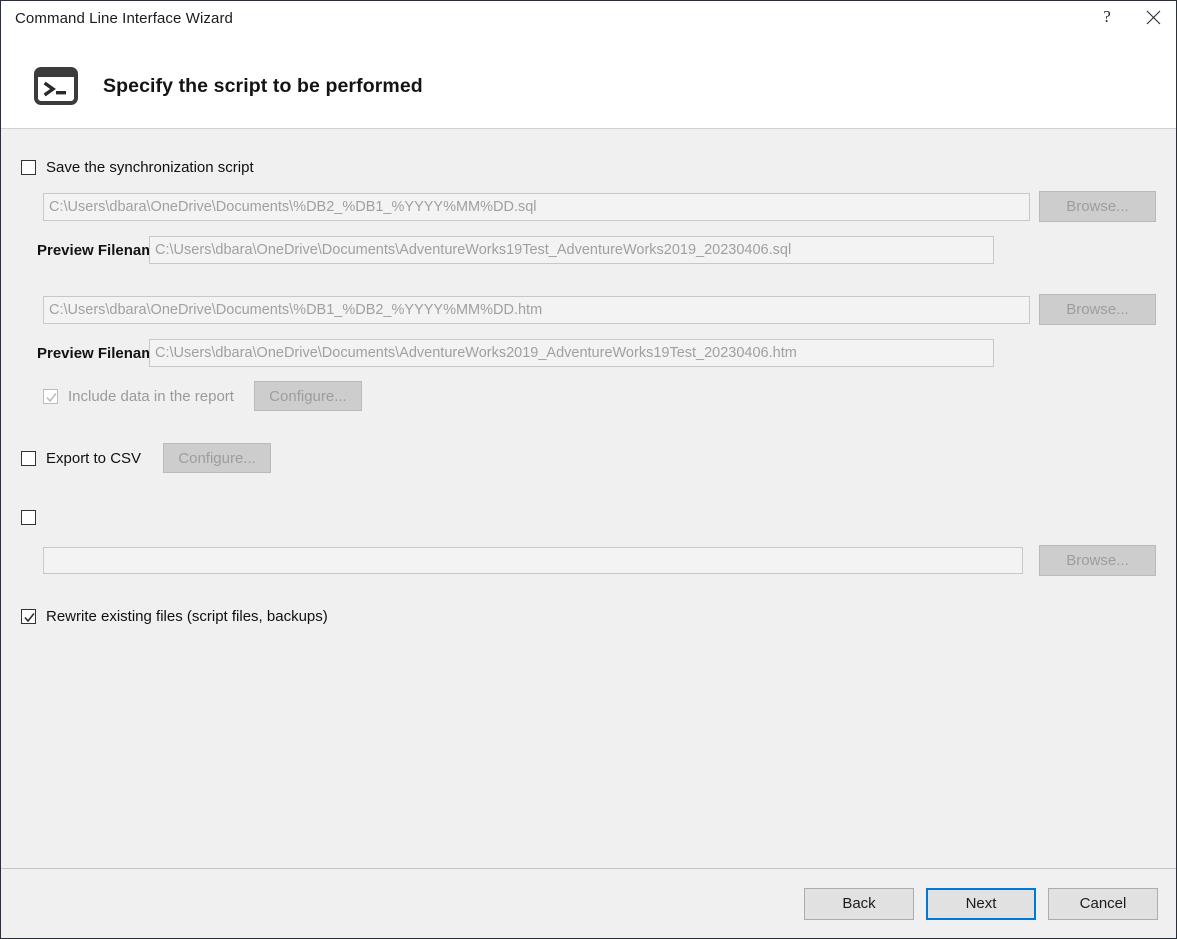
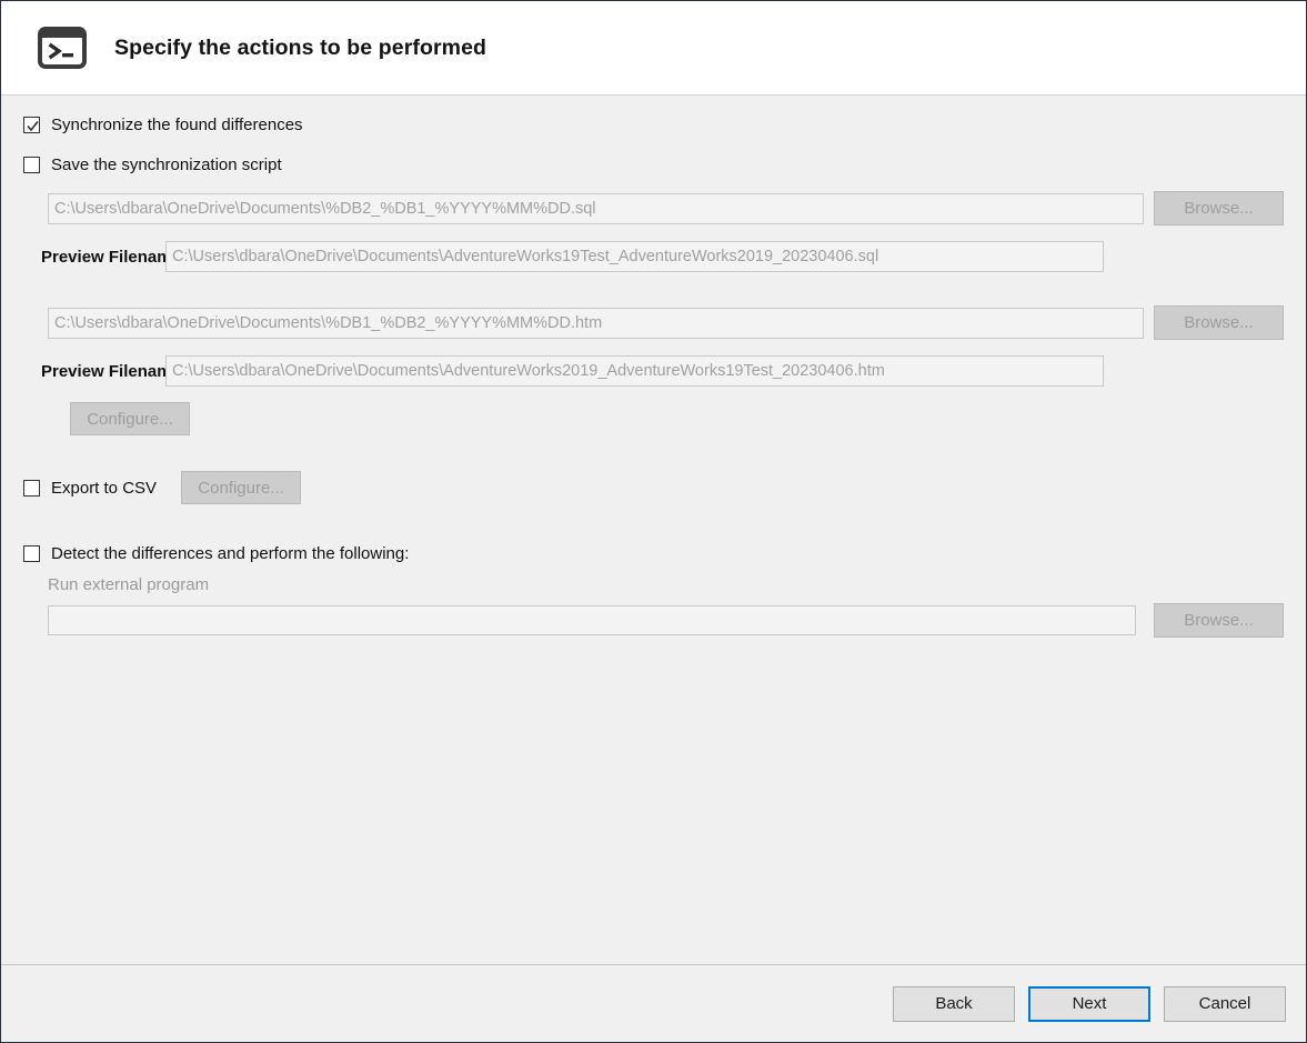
- Command Line Interface Wizard
- ?
- Specify the script to be performed
+ Specify the actions to be performed
+ Synchronize the found differences
  Save the synchronization script
  C:\Users\dbara\OneDrive\Documents\%DB2_%DB1_%YYYY%MM%DD.sql
  Browse...
  Preview Filenam
  C:\Users\dbara\OneDrive\Documents\AdventureWorks19Test_AdventureWorks2019_20230406.sql
  C:\Users\dbara\OneDrive\Documents\%DB1_%DB2_%YYYY%MM%DD.htm
  Browse...
  Preview Filenam
  C:\Users\dbara\OneDrive\Documents\AdventureWorks2019_AdventureWorks19Test_20230406.htm
- Include data in the report
  Configure...
  Export to CSV
  Configure...
+ Detect the differences and perform the following:
+ Run external program
  Browse...
- Rewrite existing files (script files, backups)
  Back
  Next
  Cancel
